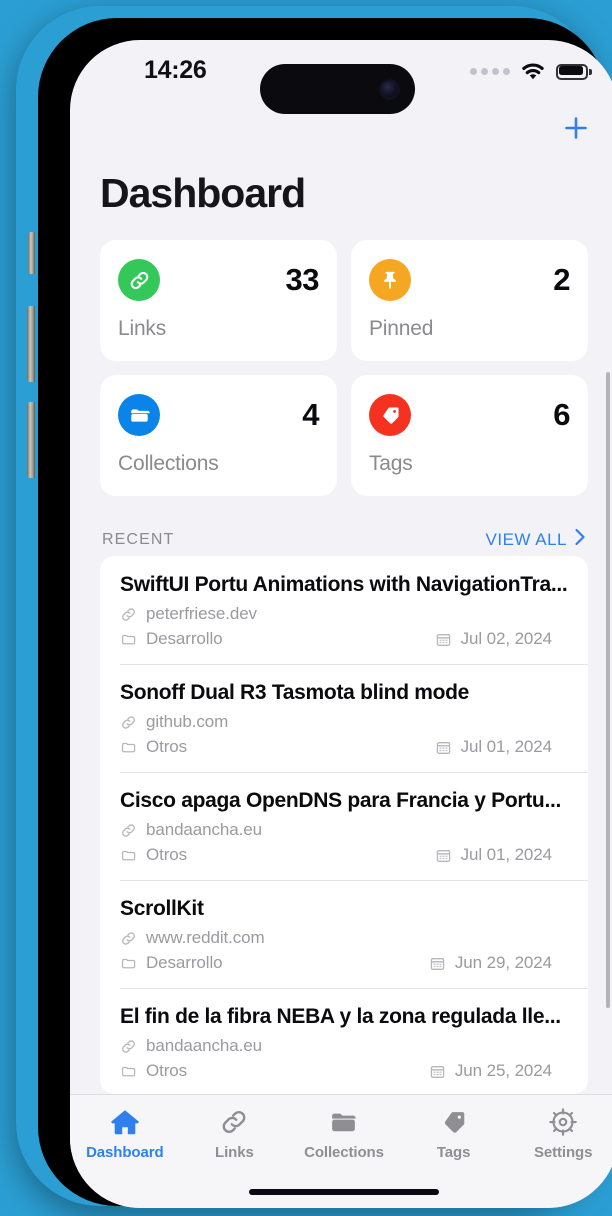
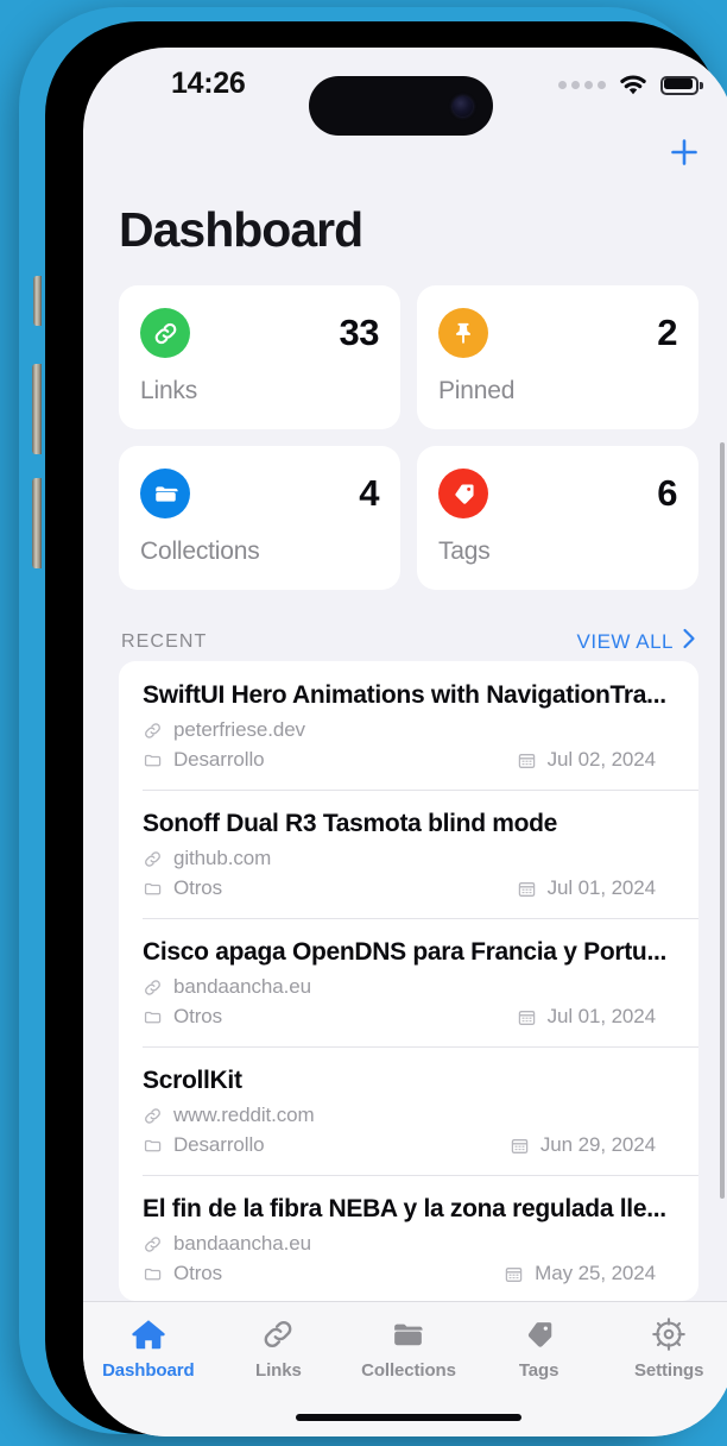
  14:26
  Dashboard
  33
  Links
  2
  Pinned
  4
  Collections
  6
  Tags
  RECENT
  VIEW ALL
- SwiftUI Portu Animations with NavigationTra...
+ SwiftUI Hero Animations with NavigationTra...
  peterfriese.dev
  Desarrollo
  Jul 02, 2024
  Sonoff Dual R3 Tasmota blind mode
  github.com
  Otros
  Jul 01, 2024
  Cisco apaga OpenDNS para Francia y Portu...
  bandaancha.eu
  Otros
  Jul 01, 2024
  ScrollKit
  www.reddit.com
  Desarrollo
  Jun 29, 2024
  El fin de la fibra NEBA y la zona regulada lle...
  bandaancha.eu
  Otros
- Jun 25, 2024
+ May 25, 2024
  Dashboard
  Links
  Collections
  Tags
  Settings
